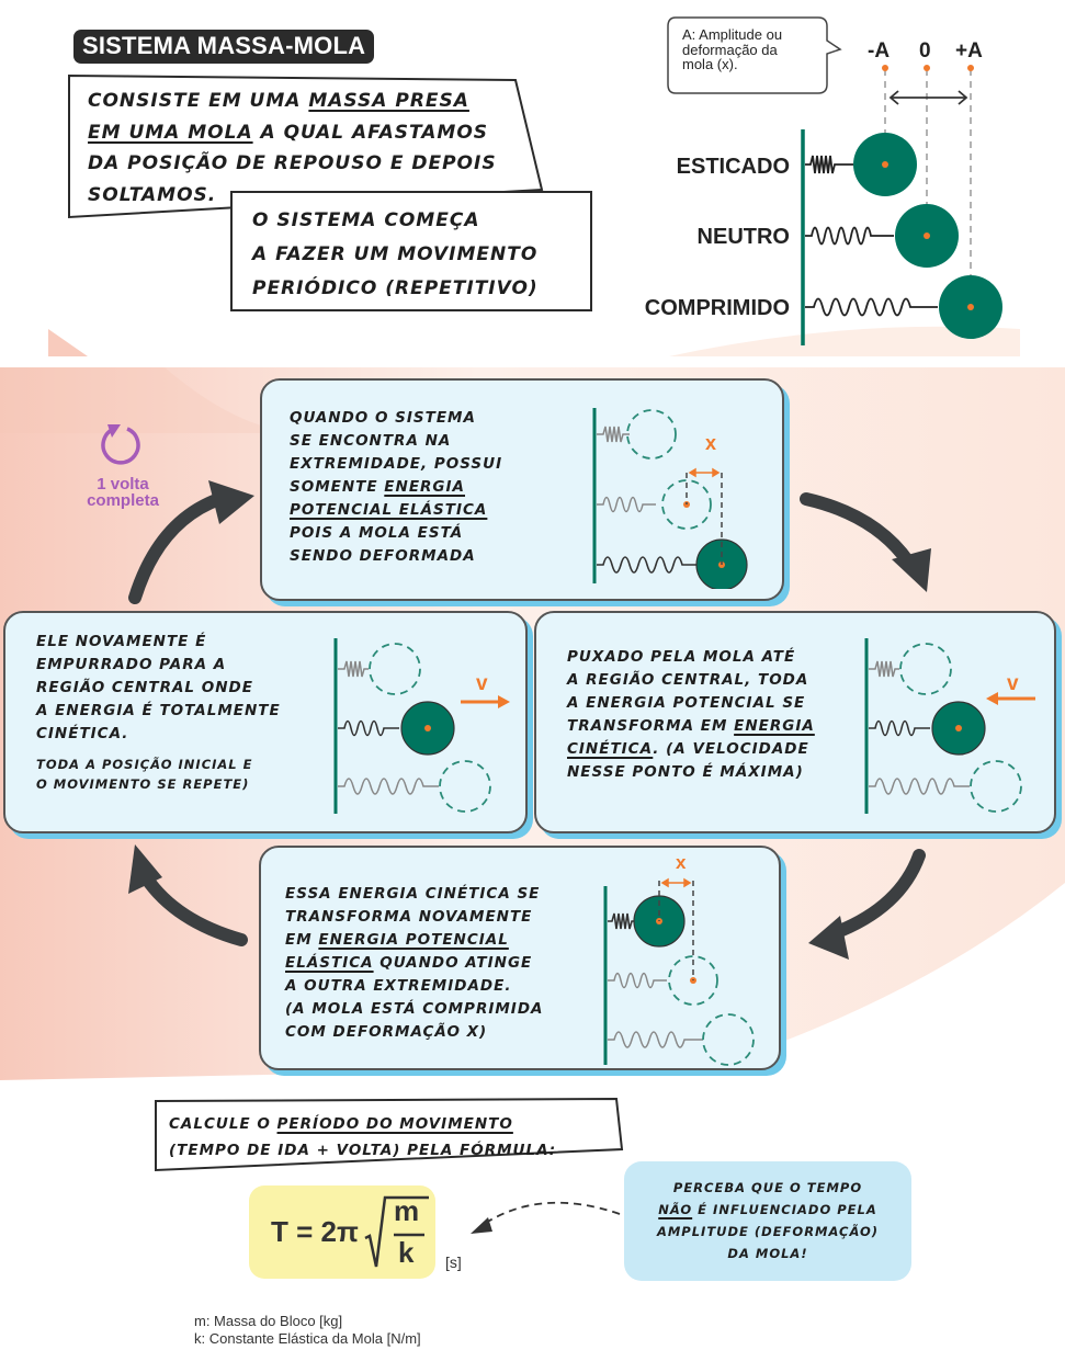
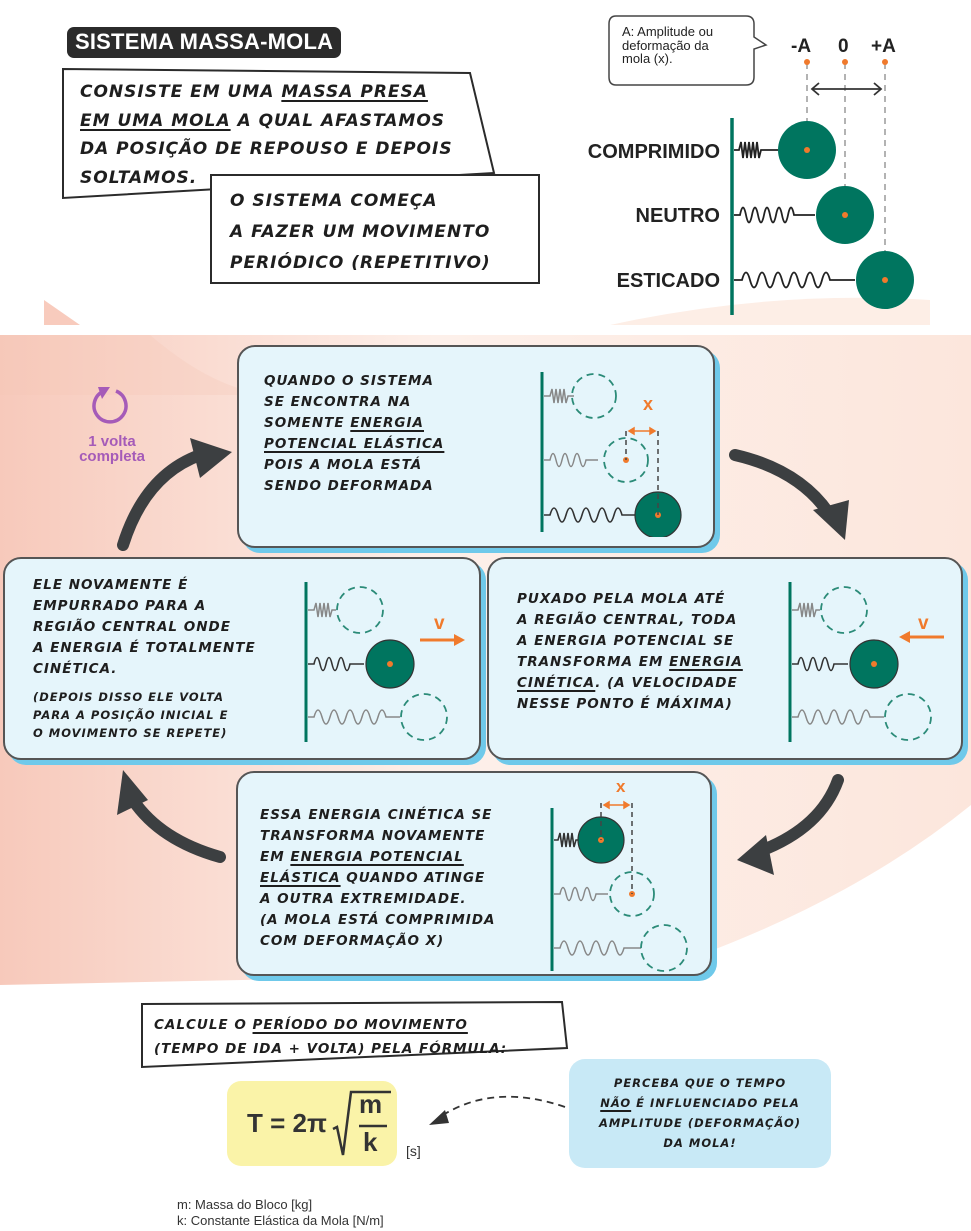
  SISTEMA MASSA-MOLA
  CONSISTE EM UMA MASSA PRESA
  EM UMA MOLA A QUAL AFASTAMOS
  DA POSIÇÃO DE REPOUSO E DEPOIS
  SOLTAMOS.
  O SISTEMA COMEÇA
  A FAZER UM MOVIMENTO
  PERIÓDICO (REPETITIVO)
  A: Amplitude ou
  deformação da
  mola (x).
  -A
  0
  +A
- ESTICADO
+ COMPRIMIDO
  NEUTRO
- COMPRIMIDO
+ ESTICADO
  1 volta
  completa
  QUANDO O SISTEMA
  SE ENCONTRA NA
- EXTREMIDADE, POSSUI
  SOMENTE ENERGIA
  POTENCIAL ELÁSTICA
  POIS A MOLA ESTÁ
  SENDO DEFORMADA
  x
  ELE NOVAMENTE É
  EMPURRADO PARA A
  REGIÃO CENTRAL ONDE
  A ENERGIA É TOTALMENTE
  CINÉTICA.
+ (DEPOIS DISSO ELE VOLTA
- TODA A POSIÇÃO INICIAL E
+ PARA A POSIÇÃO INICIAL E
  O MOVIMENTO SE REPETE)
  v
  PUXADO PELA MOLA ATÉ
  A REGIÃO CENTRAL, TODA
  A ENERGIA POTENCIAL SE
  TRANSFORMA EM ENERGIA
  CINÉTICA. (A VELOCIDADE
  NESSE PONTO É MÁXIMA)
  v
  ESSA ENERGIA CINÉTICA SE
  TRANSFORMA NOVAMENTE
  EM ENERGIA POTENCIAL
  ELÁSTICA QUANDO ATINGE
  A OUTRA EXTREMIDADE.
  (A MOLA ESTÁ COMPRIMIDA
  COM DEFORMAÇÃO X)
  x
  CALCULE O PERÍODO DO MOVIMENTO
  (TEMPO DE IDA + VOLTA) PELA FÓRMULA:
  T = 2π
  m
  k
  [s]
  PERCEBA QUE O TEMPO
  NÃO É INFLUENCIADO PELA
  AMPLITUDE (DEFORMAÇÃO)
  DA MOLA!
  m: Massa do Bloco [kg]
  k: Constante Elástica da Mola [N/m]
